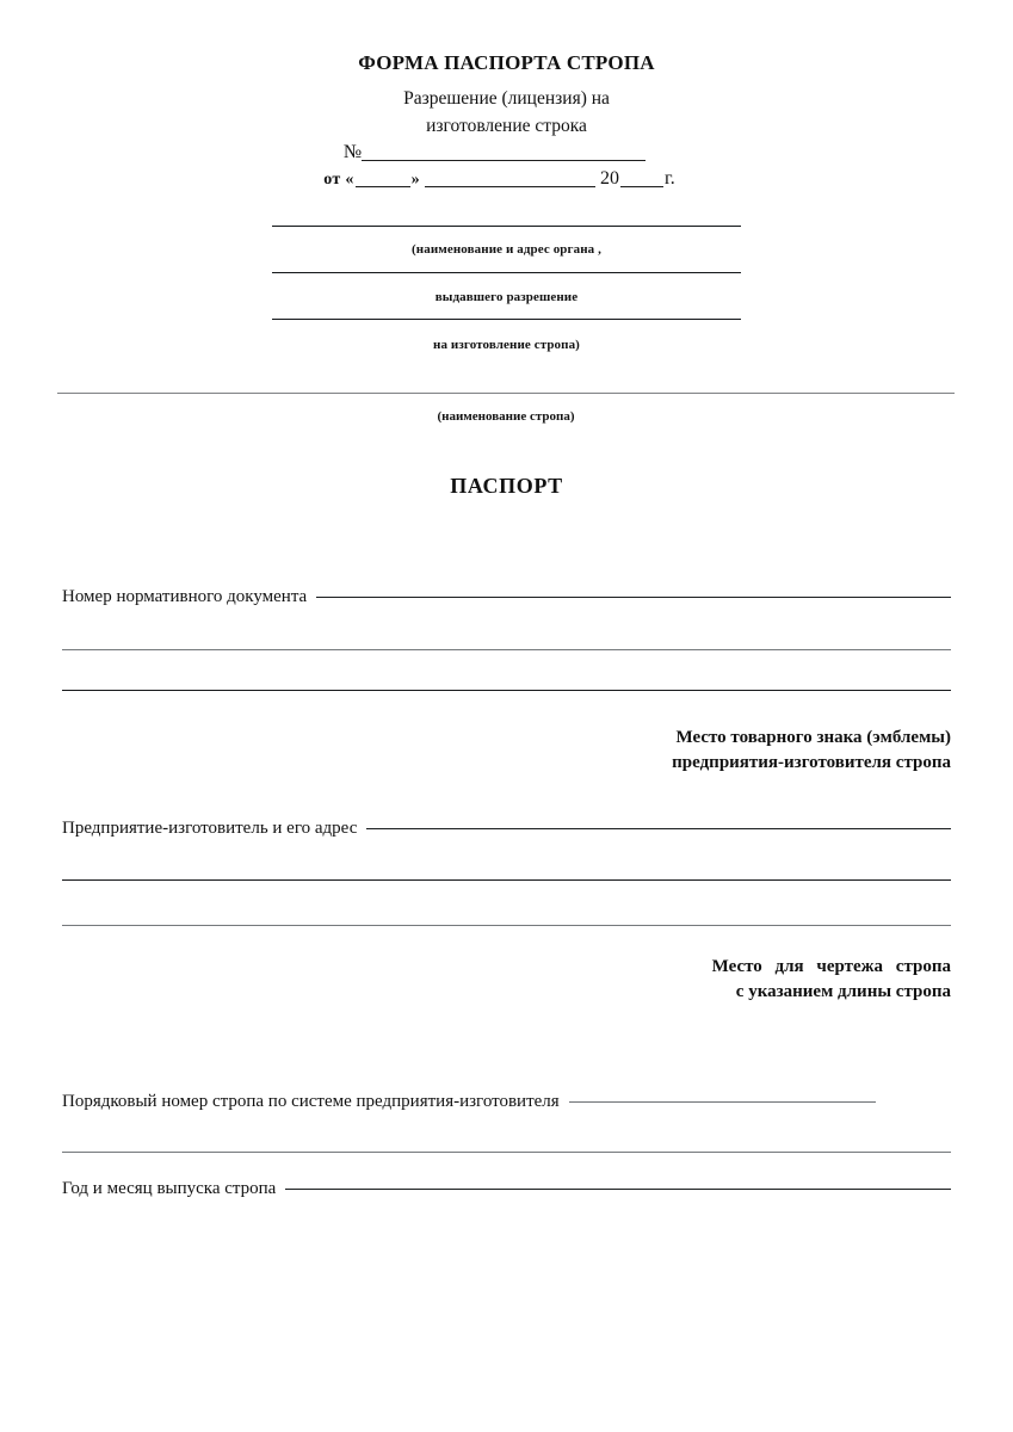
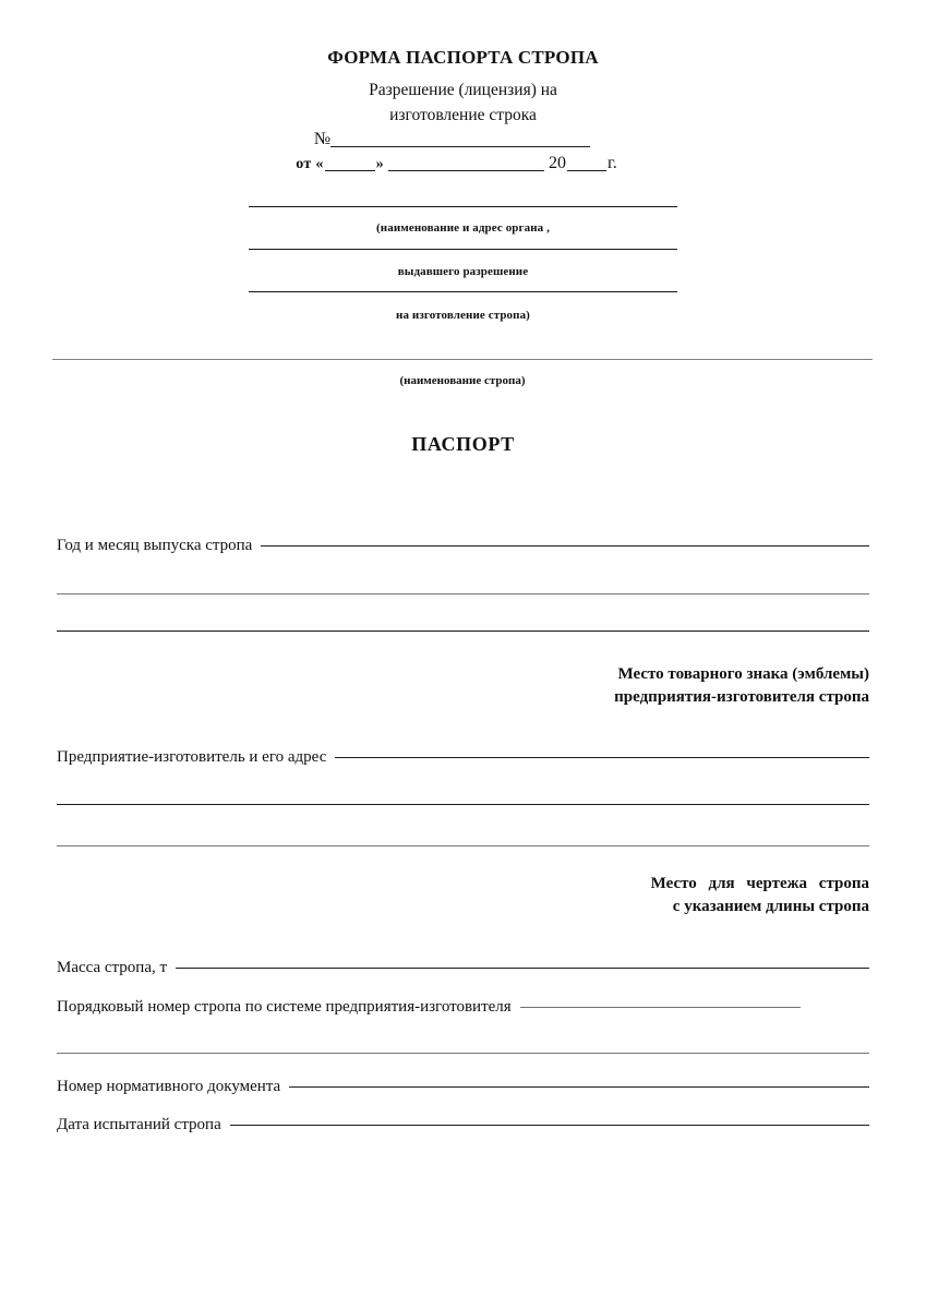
  ФОРМА ПАСПОРТА СТРОПА
  Разрешение (лицензия) на
  изготовление строка
  №
  от « » 20 г.
  (наименование и адрес органа ,
  выдавшего разрешение
  на изготовление стропа)
  (наименование стропа)
  ПАСПОРТ
- Номер нормативного документа
+ Год и месяц выпуска стропа
  Место товарного знака (эмблемы)
  предприятия-изготовителя стропа
  Предприятие-изготовитель и его адрес
  Место для чертежа стропа
  с указанием длины стропа
+ Масса стропа, т
  Порядковый номер стропа по системе предприятия-изготовителя
- Год и месяц выпуска стропа
+ Номер нормативного документа
+ Дата испытаний стропа
